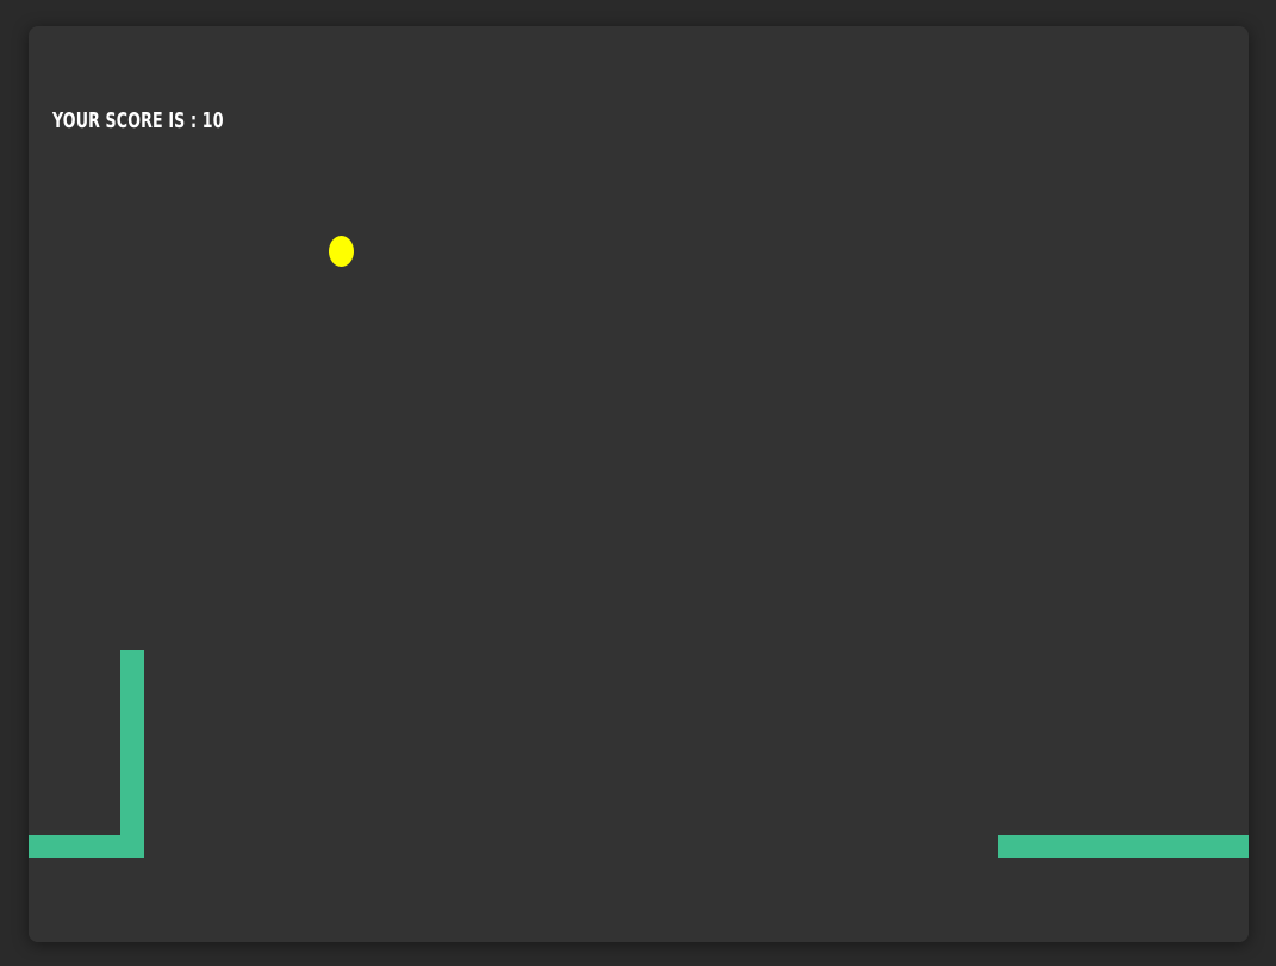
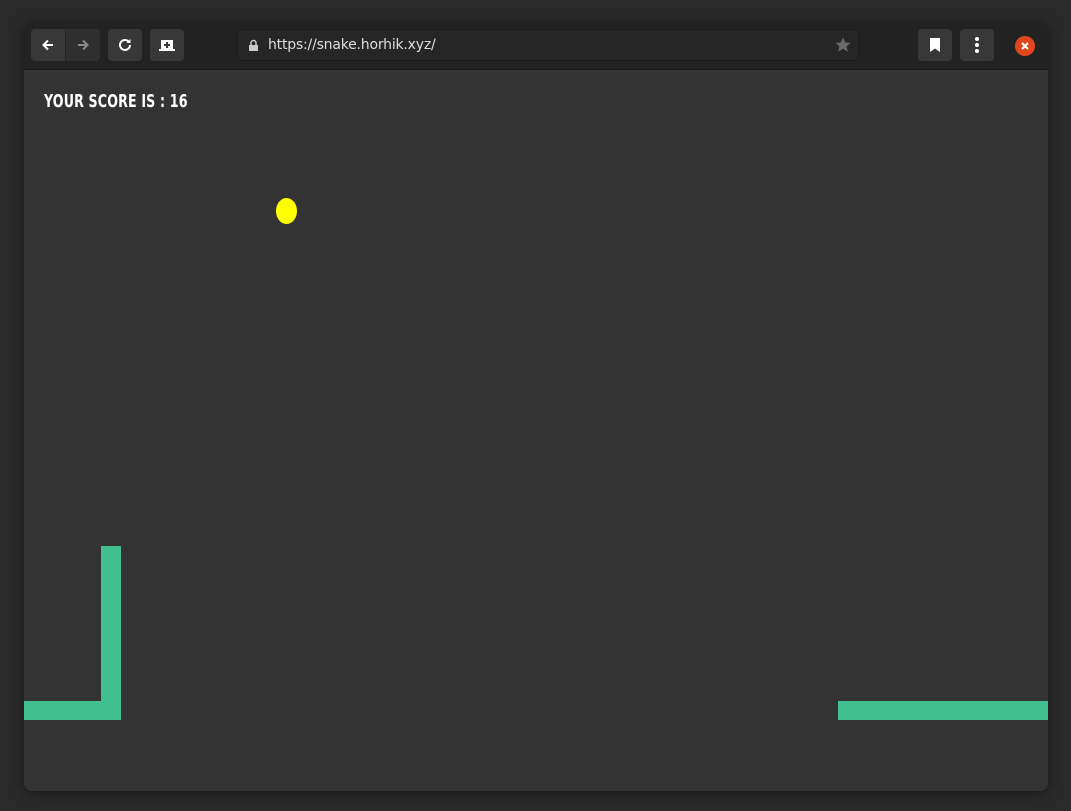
+ https://snake.horhik.xyz/
- YOUR SCORE IS : 10
+ YOUR SCORE IS : 16
